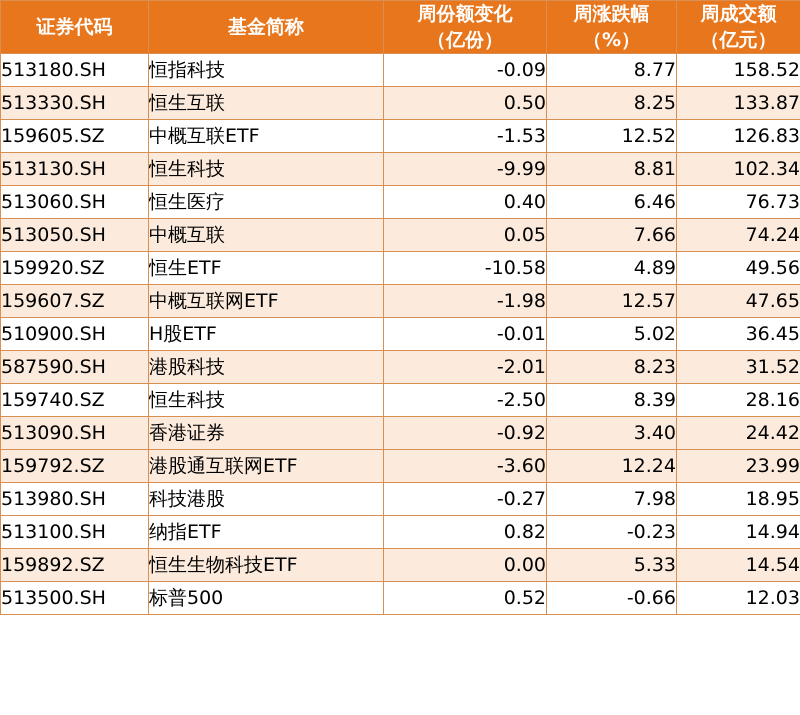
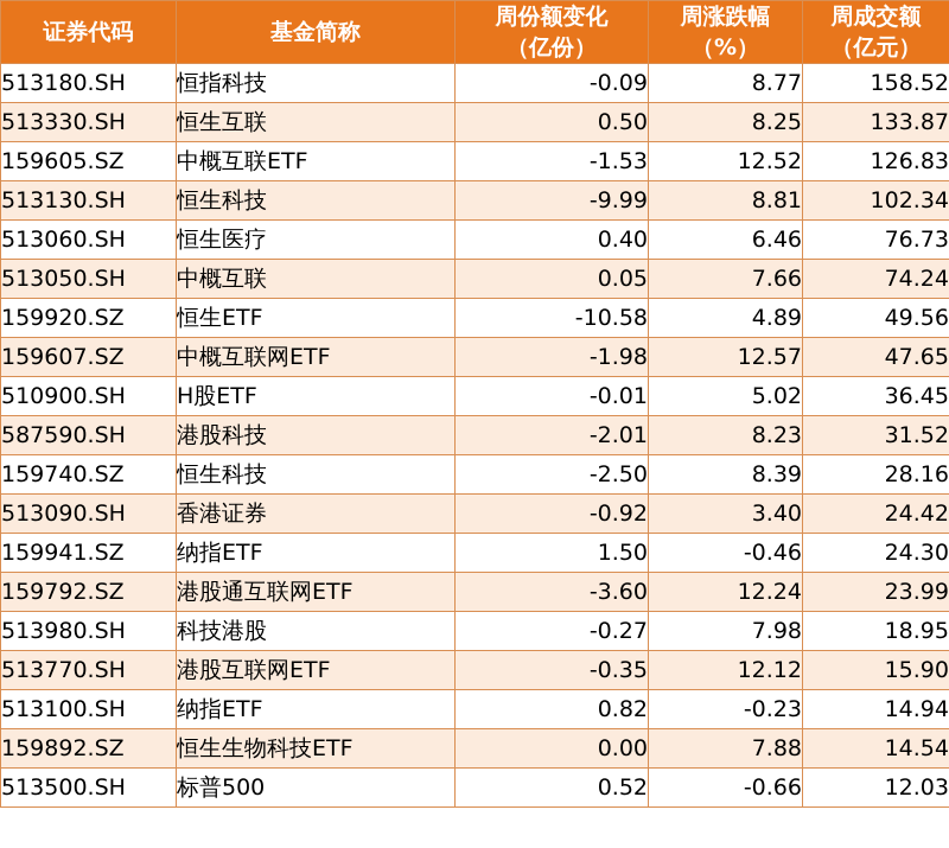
  证券代码	基金简称	周份额变化 （亿份）	周涨跌幅 （%）	周成交额 （亿元）
  513180.SH	恒指科技	-0.09	8.77	158.52
  513330.SH	恒生互联	0.50	8.25	133.87
  159605.SZ	中概互联ETF	-1.53	12.52	126.83
  513130.SH	恒生科技	-9.99	8.81	102.34
  513060.SH	恒生医疗	0.40	6.46	76.73
  513050.SH	中概互联	0.05	7.66	74.24
  159920.SZ	恒生ETF	-10.58	4.89	49.56
  159607.SZ	中概互联网ETF	-1.98	12.57	47.65
  510900.SH	H股ETF	-0.01	5.02	36.45
  587590.SH	港股科技	-2.01	8.23	31.52
  159740.SZ	恒生科技	-2.50	8.39	28.16
  513090.SH	香港证券	-0.92	3.40	24.42
+ 159941.SZ	纳指ETF	1.50	-0.46	24.30
  159792.SZ	港股通互联网ETF	-3.60	12.24	23.99
  513980.SH	科技港股	-0.27	7.98	18.95
+ 513770.SH	港股互联网ETF	-0.35	12.12	15.90
  513100.SH	纳指ETF	0.82	-0.23	14.94
- 159892.SZ	恒生生物科技ETF	0.00	5.33	14.54
+ 159892.SZ	恒生生物科技ETF	0.00	7.88	14.54
  513500.SH	标普500	0.52	-0.66	12.03
